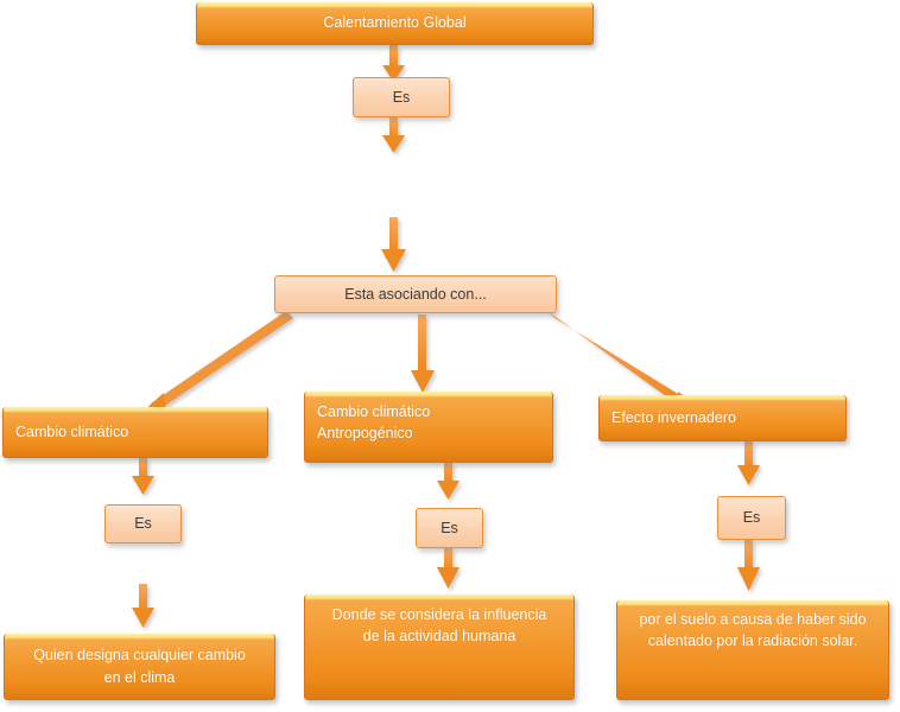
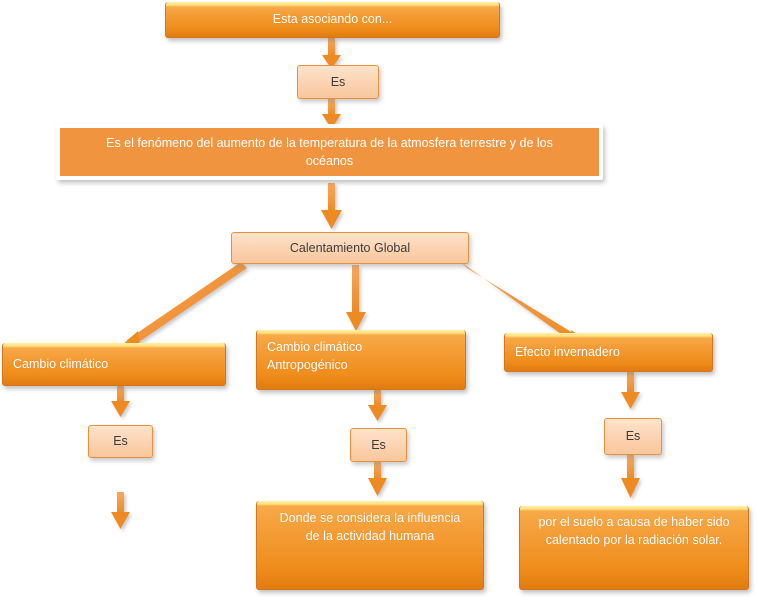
- Calentamiento Global
+ Esta asociando con...
  Es
+ Es el fenómeno del aumento de la temperatura de la atmosfera terrestre y de los
+ océanos
- Esta asociando con...
+ Calentamiento Global
  Cambio climático
  Cambio climático
  Antropogénico
  Efecto invernadero
  Es
  Es
  Es
- Quien designa cualquier cambio
- en el clima
  Donde se considera la influencia
  de la actividad humana
  por el suelo a causa de haber sido
  calentado por la radiación solar.
